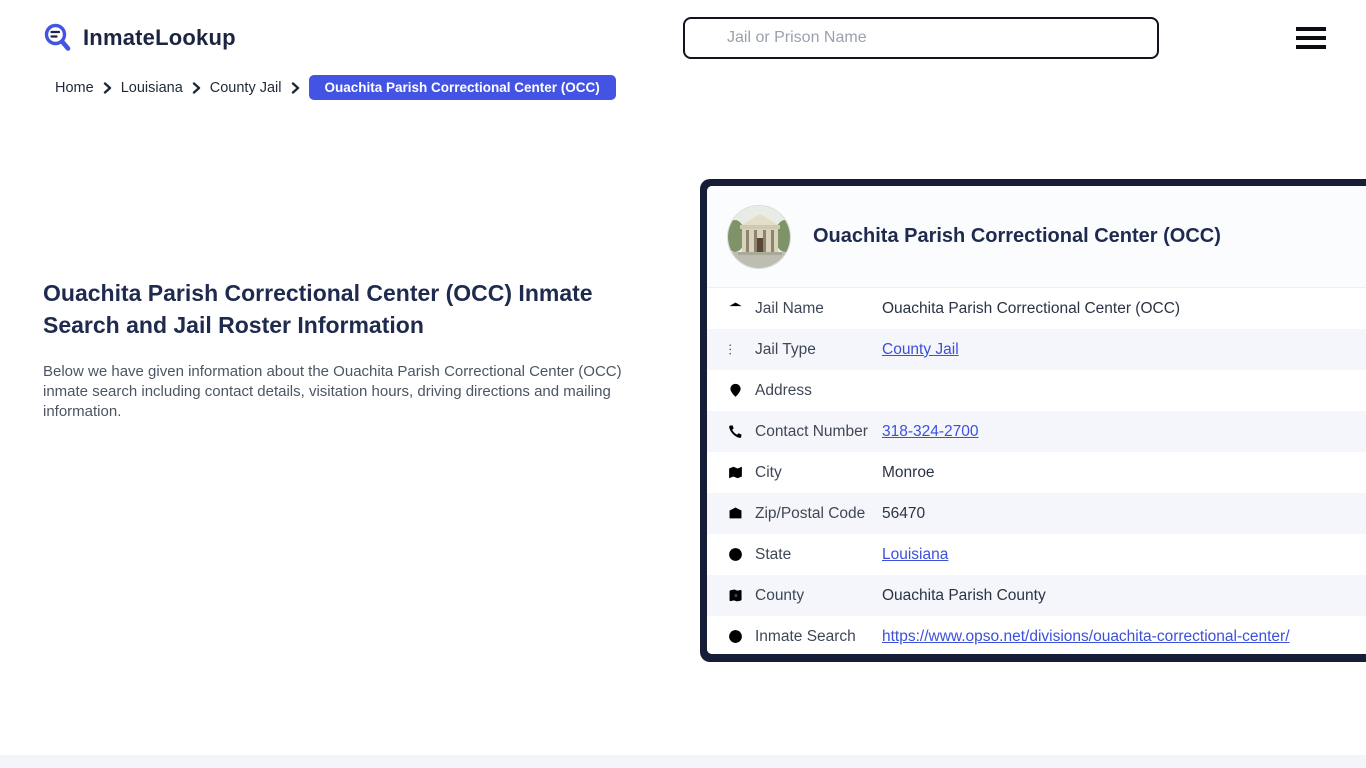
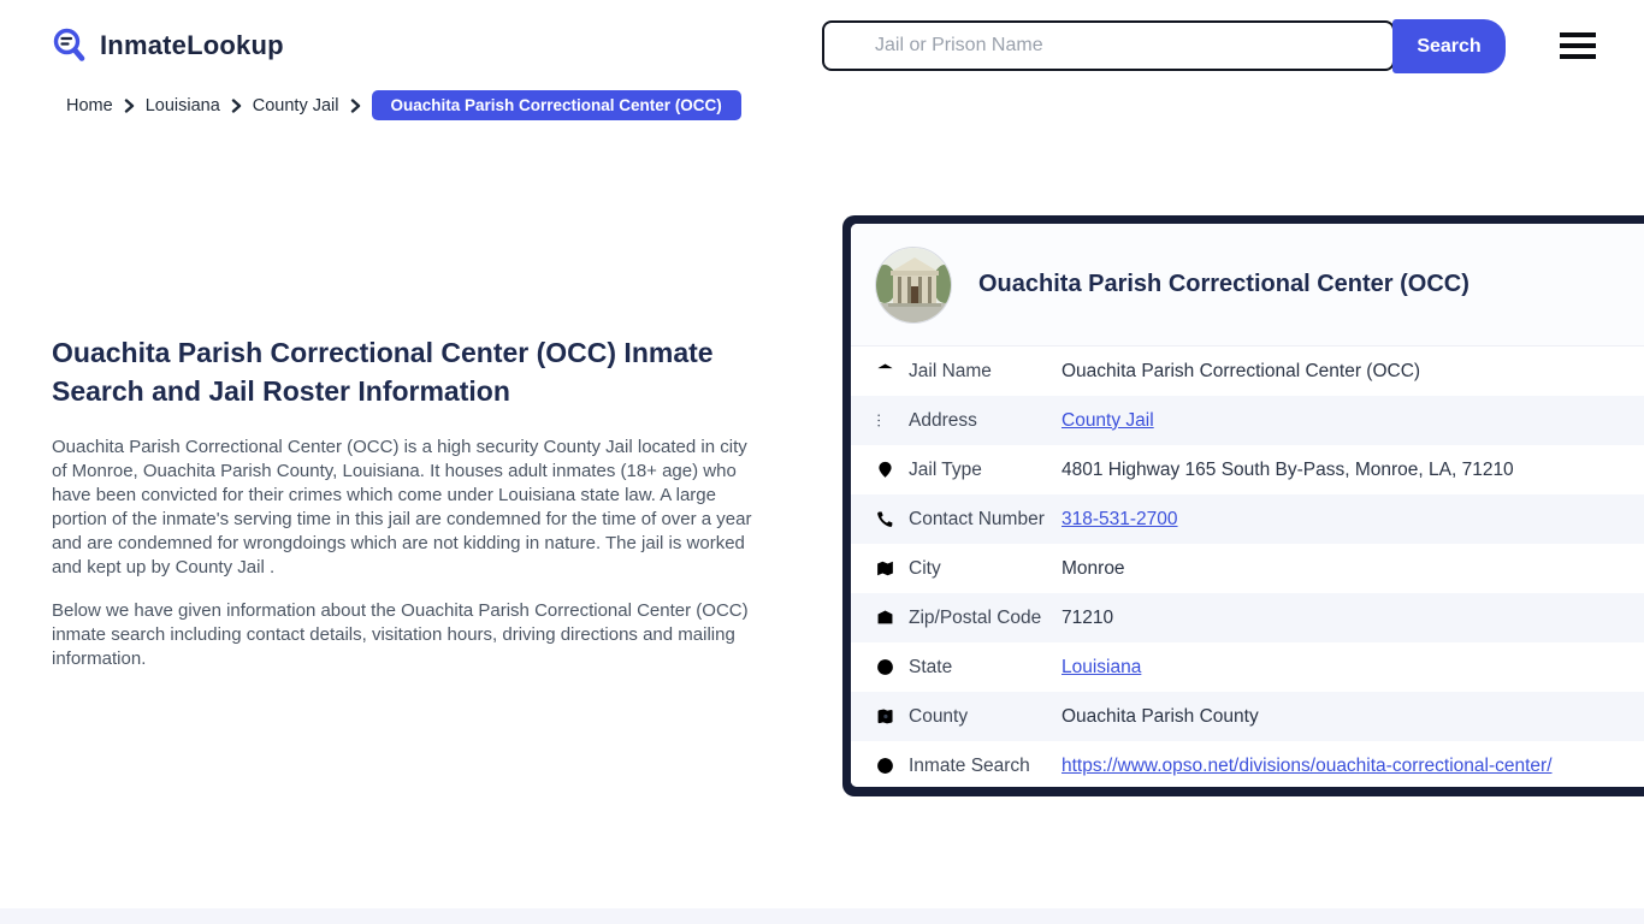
  InmateLookup
  Jail or Prison Name
+ Search
  Home
  Louisiana
  County Jail
  Ouachita Parish Correctional Center (OCC)
  Ouachita Parish Correctional Center (OCC) Inmate Search and Jail Roster Information
+ Ouachita Parish Correctional Center (OCC) is a high security County Jail located in city of Monroe, Ouachita Parish County, Louisiana. It houses adult inmates (18+ age) who have been convicted for their crimes which come under Louisiana state law. A large portion of the inmate's serving time in this jail are condemned for the time of over a year and are condemned for wrongdoings which are not kidding in nature. The jail is worked and kept up by County Jail .
  Below we have given information about the Ouachita Parish Correctional Center (OCC) inmate search including contact details, visitation hours, driving directions and mailing information.
  Ouachita Parish Correctional Center (OCC)
  Jail Name
  Ouachita Parish Correctional Center (OCC)
- Jail Type
+ Address
  County Jail
- Address
+ Jail Type
+ 4801 Highway 165 South By-Pass, Monroe, LA, 71210
  Contact Number
- 318-324-2700
+ 318-531-2700
  City
  Monroe
  Zip/Postal Code
- 56470
+ 71210
  State
  Louisiana
  County
  Ouachita Parish County
  Inmate Search
  https://www.opso.net/divisions/ouachita-correctional-center/
